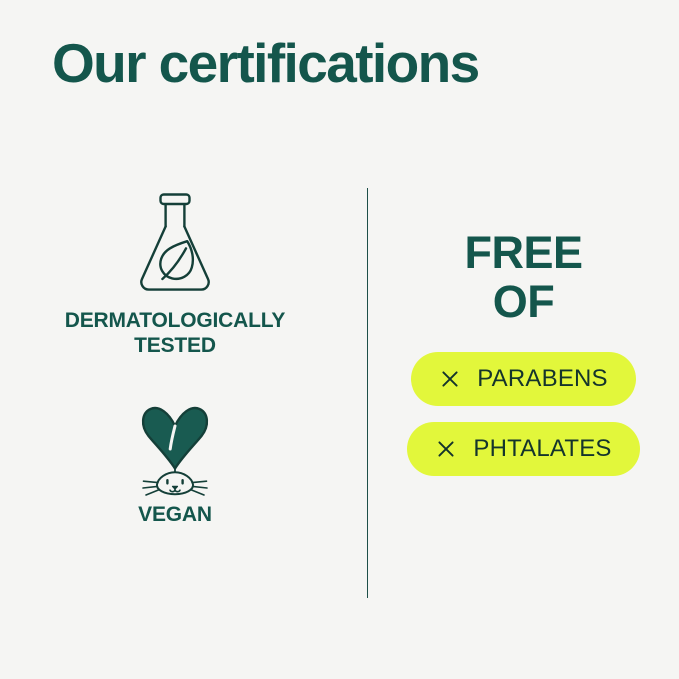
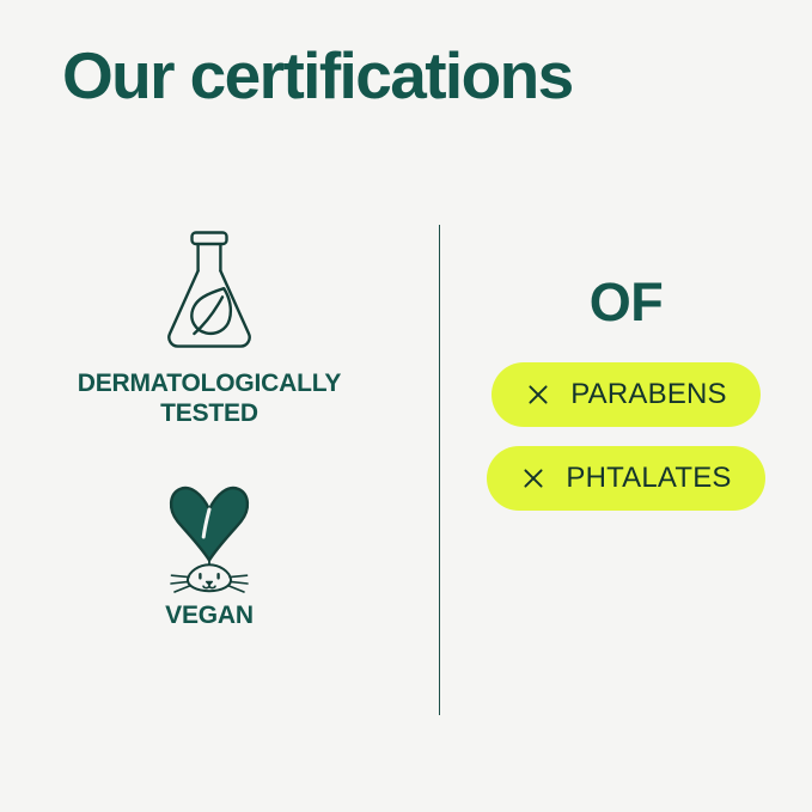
  Our certifications
  DERMATOLOGICALLY TESTED
  VEGAN
- FREE
  OF
  PARABENS
  PHTALATES
